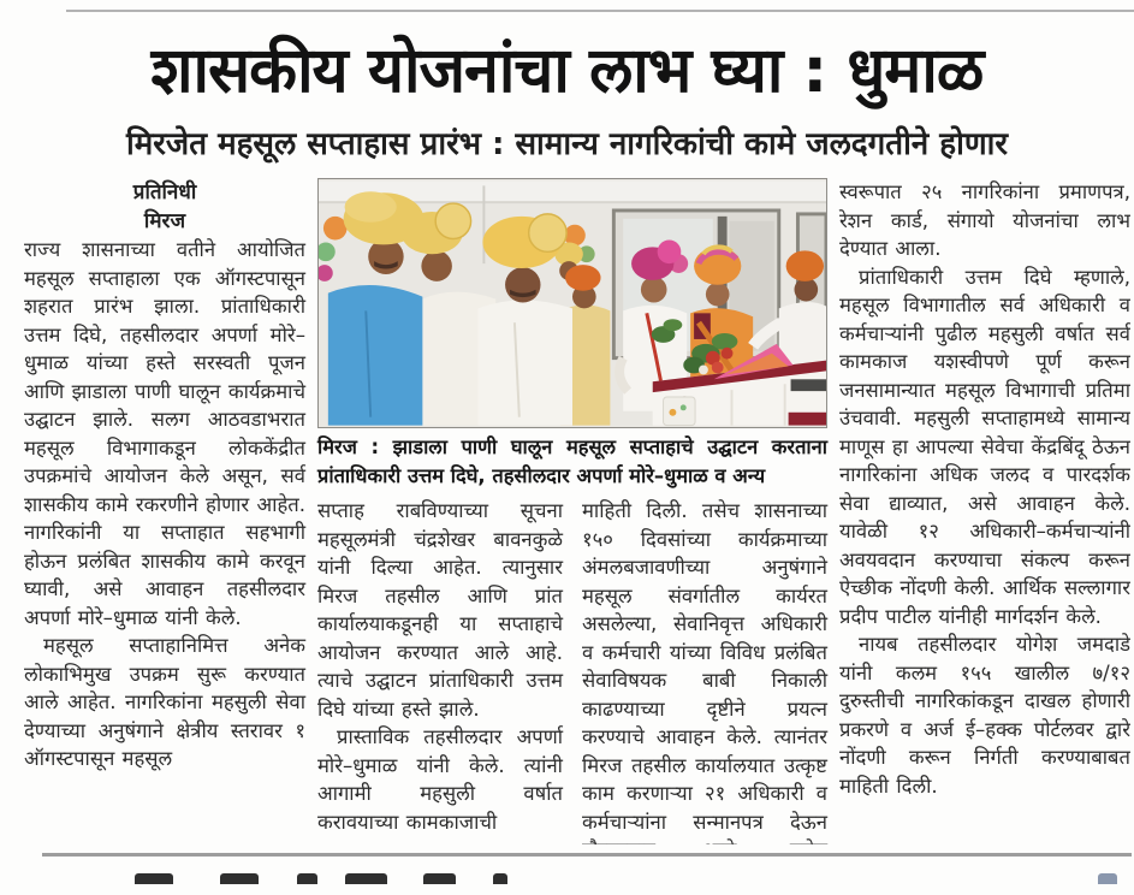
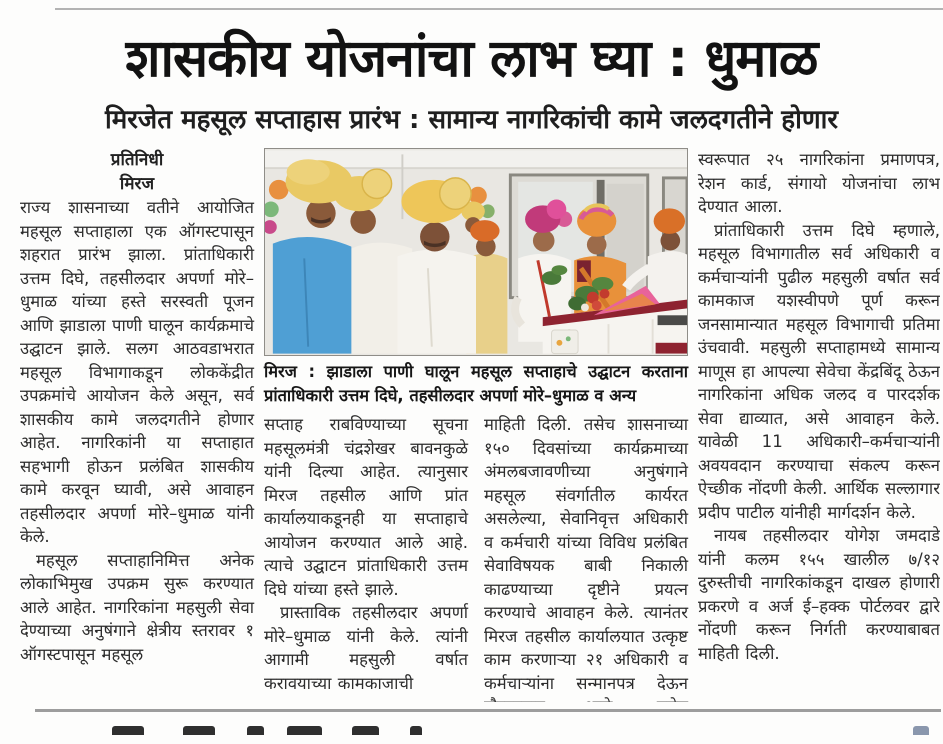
  शासकीय योजनांचा लाभ घ्या : धुमाळ
  मिरजेत महसूल सप्ताहास प्रारंभ : सामान्य नागरिकांची कामे जलदगतीने होणार
  प्रतिनिधी
  मिरज
- राज्य शासनाच्या वतीने आयोजित महसूल सप्ताहाला एक ऑगस्टपासून शहरात प्रारंभ झाला. प्रांताधिकारी उत्तम दिघे, तहसीलदार अपर्णा मोरे–धुमाळ यांच्या हस्ते सरस्वती पूजन आणि झाडाला पाणी घालून कार्यक्रमाचे उद्घाटन झाले. सलग आठवडाभरात महसूल विभागाकडून लोककेंद्रीत उपक्रमांचे आयोजन केले असून, सर्व शासकीय कामे रकरणीने होणार आहेत. नागरिकांनी या सप्ताहात सहभागी होऊन प्रलंबित शासकीय कामे करवून घ्यावी, असे आवाहन तहसीलदार अपर्णा मोरे–धुमाळ यांनी केले.
+ राज्य शासनाच्या वतीने आयोजित महसूल सप्ताहाला एक ऑगस्टपासून शहरात प्रारंभ झाला. प्रांताधिकारी उत्तम दिघे, तहसीलदार अपर्णा मोरे–धुमाळ यांच्या हस्ते सरस्वती पूजन आणि झाडाला पाणी घालून कार्यक्रमाचे उद्घाटन झाले. सलग आठवडाभरात महसूल विभागाकडून लोककेंद्रीत उपक्रमांचे आयोजन केले असून, सर्व शासकीय कामे जलदगतीने होणार आहेत. नागरिकांनी या सप्ताहात सहभागी होऊन प्रलंबित शासकीय कामे करवून घ्यावी, असे आवाहन तहसीलदार अपर्णा मोरे–धुमाळ यांनी केले.
  महसूल सप्ताहानिमित्त अनेक लोकाभिमुख उपक्रम सुरू करण्यात आले आहेत. नागरिकांना महसुली सेवा देण्याच्या अनुषंगाने क्षेत्रीय स्तरावर १ ऑगस्टपासून महसूल
  मिरज : झाडाला पाणी घालून महसूल सप्ताहाचे उद्घाटन करताना प्रांताधिकारी उत्तम दिघे, तहसीलदार अपर्णा मोरे–धुमाळ व अन्य
  सप्ताह राबविण्याच्या सूचना महसूलमंत्री चंद्रशेखर बावनकुळे यांनी दिल्या आहेत. त्यानुसार मिरज तहसील आणि प्रांत कार्यालयाकडूनही या सप्ताहाचे आयोजन करण्यात आले आहे. त्याचे उद्घाटन प्रांताधिकारी उत्तम दिघे यांच्या हस्ते झाले.
  प्रास्ताविक तहसीलदार अपर्णा मोरे–धुमाळ यांनी केले. त्यांनी आगामी महसुली वर्षात करावयाच्या कामकाजाची
  माहिती दिली. तसेच शासनाच्या १५० दिवसांच्या कार्यक्रमाच्या अंमलबजावणीच्या अनुषंगाने महसूल संवर्गातील कार्यरत असलेल्या, सेवानिवृत्त अधिकारी व कर्मचारी यांच्या विविध प्रलंबित सेवाविषयक बाबी निकाली काढण्याच्या दृष्टीने प्रयत्न करण्याचे आवाहन केले. त्यानंतर मिरज तहसील कार्यालयात उत्कृष्ट काम करणाऱ्या २१ अधिकारी व कर्मचाऱ्यांना सन्मानपत्र देऊन
  स्वरूपात २५ नागरिकांना प्रमाणपत्र, रेशन कार्ड, संगायो योजनांचा लाभ देण्यात आला.
- प्रांताधिकारी उत्तम दिघे म्हणाले, महसूल विभागातील सर्व अधिकारी व कर्मचाऱ्यांनी पुढील महसुली वर्षात सर्व कामकाज यशस्वीपणे पूर्ण करून जनसामान्यात महसूल विभागाची प्रतिमा उंचवावी. महसुली सप्ताहामध्ये सामान्य माणूस हा आपल्या सेवेचा केंद्रबिंदू ठेऊन नागरिकांना अधिक जलद व पारदर्शक सेवा द्याव्यात, असे आवाहन केले. यावेळी १२ अधिकारी–कर्मचाऱ्यांनी अवयवदान करण्याचा संकल्प करून ऐच्छीक नोंदणी केली. आर्थिक सल्लागार प्रदीप पाटील यांनीही मार्गदर्शन केले.
+ प्रांताधिकारी उत्तम दिघे म्हणाले, महसूल विभागातील सर्व अधिकारी व कर्मचाऱ्यांनी पुढील महसुली वर्षात सर्व कामकाज यशस्वीपणे पूर्ण करून जनसामान्यात महसूल विभागाची प्रतिमा उंचवावी. महसुली सप्ताहामध्ये सामान्य माणूस हा आपल्या सेवेचा केंद्रबिंदू ठेऊन नागरिकांना अधिक जलद व पारदर्शक सेवा द्याव्यात, असे आवाहन केले. यावेळी 11 अधिकारी–कर्मचाऱ्यांनी अवयवदान करण्याचा संकल्प करून ऐच्छीक नोंदणी केली. आर्थिक सल्लागार प्रदीप पाटील यांनीही मार्गदर्शन केले.
  नायब तहसीलदार योगेश जमदाडे यांनी कलम १५५ खालील ७/१२ दुरुस्तीची नागरिकांकडून दाखल होणारी प्रकरणे व अर्ज ई–हक्क पोर्टलवर द्वारे नोंदणी करून निर्गती करण्याबाबत माहिती दिली.
